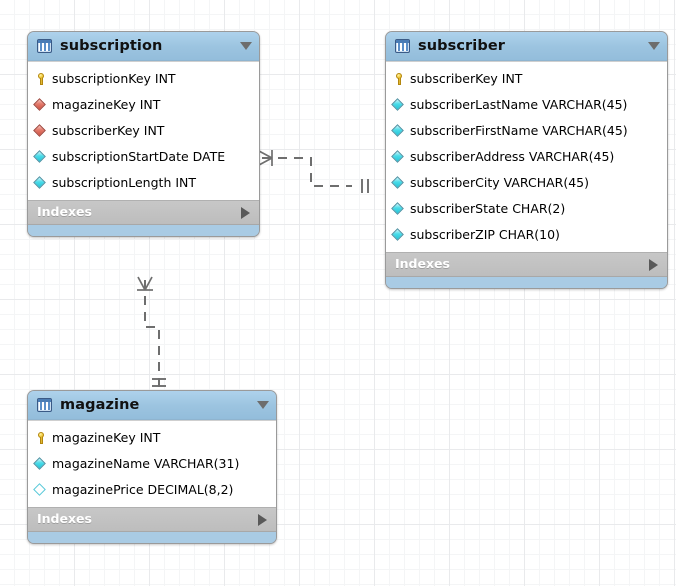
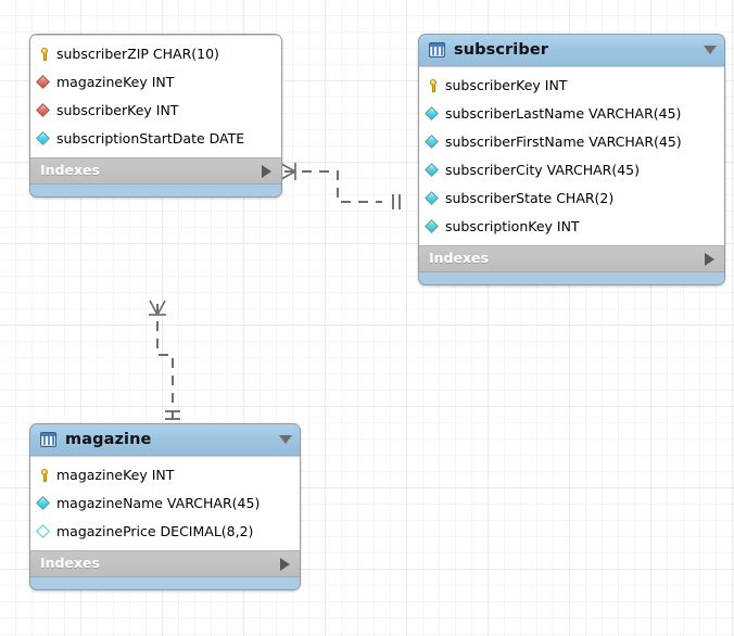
- subscription
- subscriptionKey INT
+ subscriberZIP CHAR(10)
  magazineKey INT
  subscriberKey INT
  subscriptionStartDate DATE
- subscriptionLength INT
  Indexes
  subscriber
  subscriberKey INT
  subscriberLastName VARCHAR(45)
  subscriberFirstName VARCHAR(45)
- subscriberAddress VARCHAR(45)
  subscriberCity VARCHAR(45)
  subscriberState CHAR(2)
- subscriberZIP CHAR(10)
+ subscriptionKey INT
  Indexes
  magazine
  magazineKey INT
- magazineName VARCHAR(31)
+ magazineName VARCHAR(45)
  magazinePrice DECIMAL(8,2)
  Indexes
